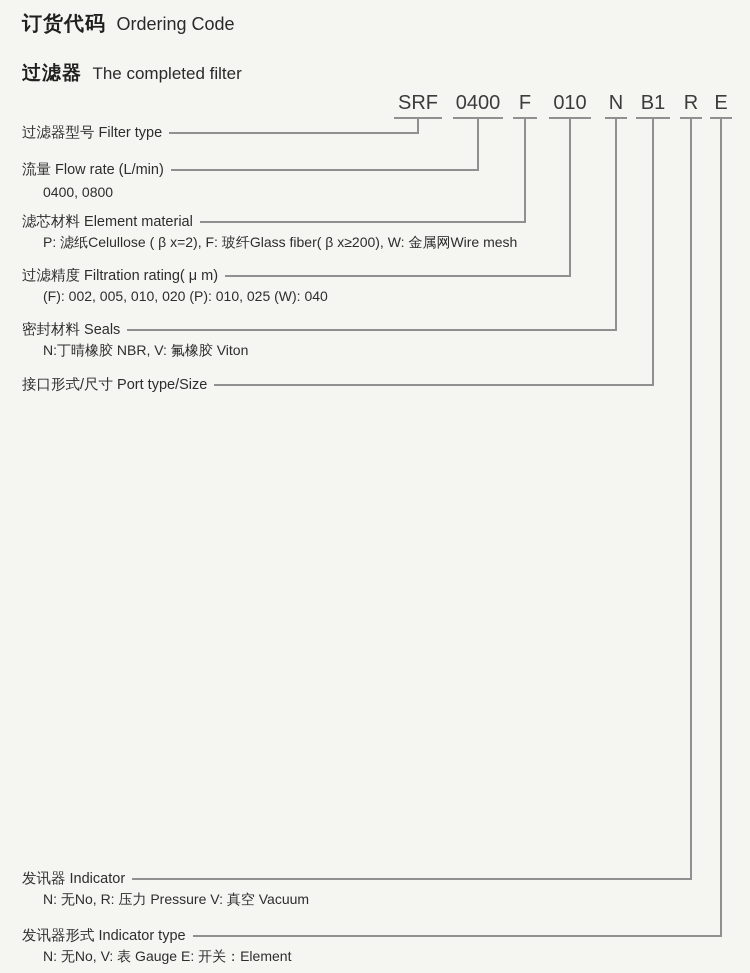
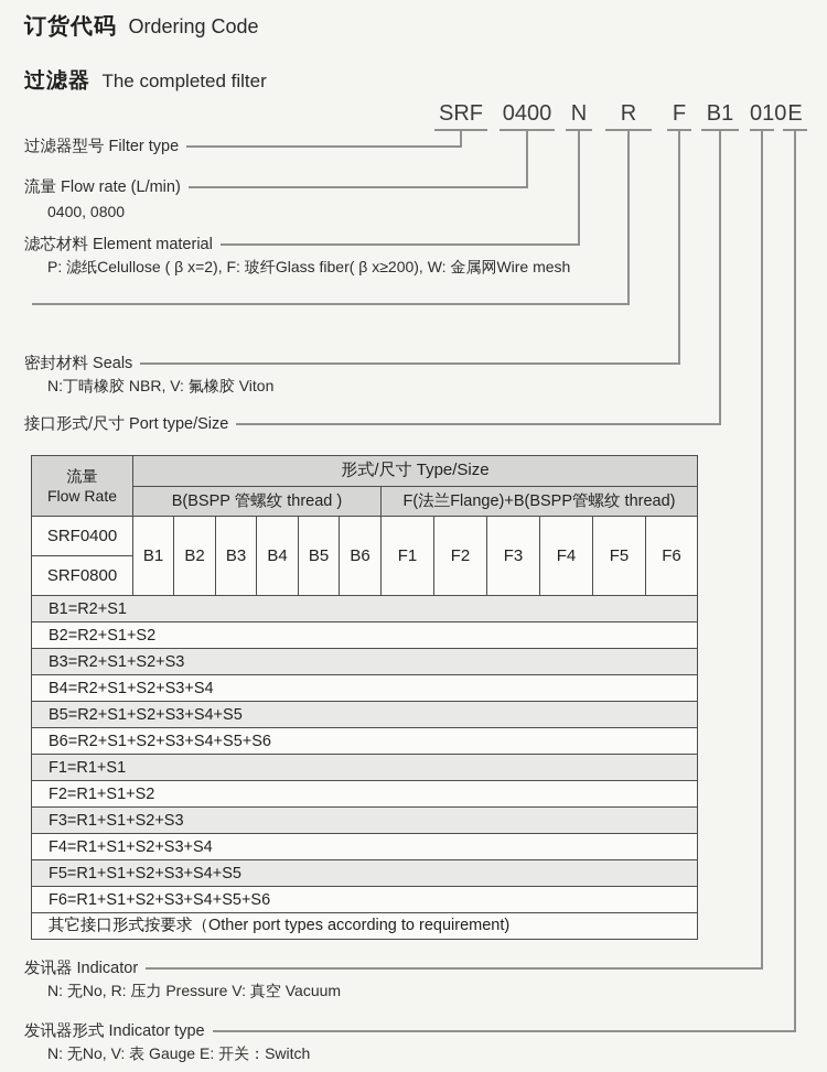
  订货代码 Ordering Code
  过滤器 The completed filter
  SRF
  0400
- F
+ N
- 010
+ R
- N
+ F
  B1
- R
+ 010
  E
  过滤器型号 Filter type
  流量 Flow rate (L/min)
  0400, 0800
  滤芯材料 Element material
  P: 滤纸Celullose ( β x=2), F: 玻纤Glass fiber( β x≥200), W: 金属网Wire mesh
- 过滤精度 Filtration rating( μ m)
- (F): 002, 005, 010, 020 (P): 010, 025 (W): 040
  密封材料 Seals
  N:丁晴橡胶 NBR, V: 氟橡胶 Viton
  接口形式/尺寸 Port type/Size
  发讯器 Indicator
  N: 无No, R: 压力 Pressure V: 真空 Vacuum
  发讯器形式 Indicator type
- N: 无No, V: 表 Gauge E: 开关：Element
+ N: 无No, V: 表 Gauge E: 开关：Switch
+ 流量 Flow Rate	形式/尺寸 Type/Size
+ B(BSPP 管螺纹 thread )	F(法兰Flange)+B(BSPP管螺纹 thread)
+ SRF0400	B1	B2	B3	B4	B5	B6	F1	F2	F3	F4	F5	F6
+ SRF0800
+ B1=R2+S1
+ B2=R2+S1+S2
+ B3=R2+S1+S2+S3
+ B4=R2+S1+S2+S3+S4
+ B5=R2+S1+S2+S3+S4+S5
+ B6=R2+S1+S2+S3+S4+S5+S6
+ F1=R1+S1
+ F2=R1+S1+S2
+ F3=R1+S1+S2+S3
+ F4=R1+S1+S2+S3+S4
+ F5=R1+S1+S2+S3+S4+S5
+ F6=R1+S1+S2+S3+S4+S5+S6
+ 其它接口形式按要求（Other port types according to requirement)
